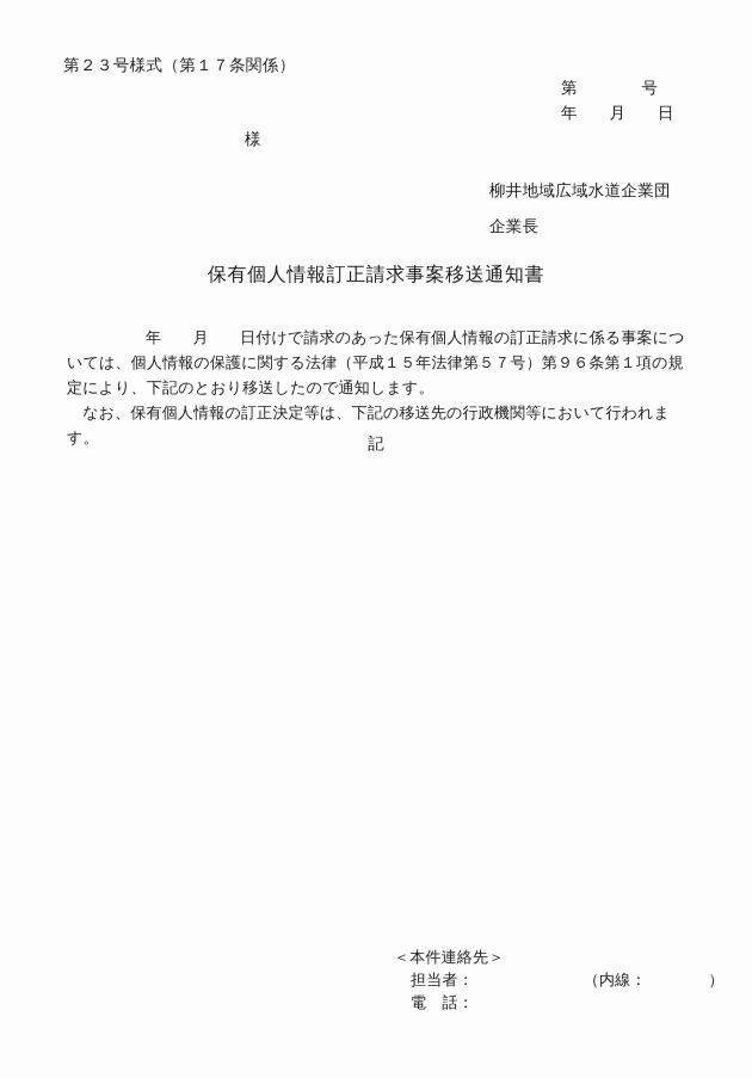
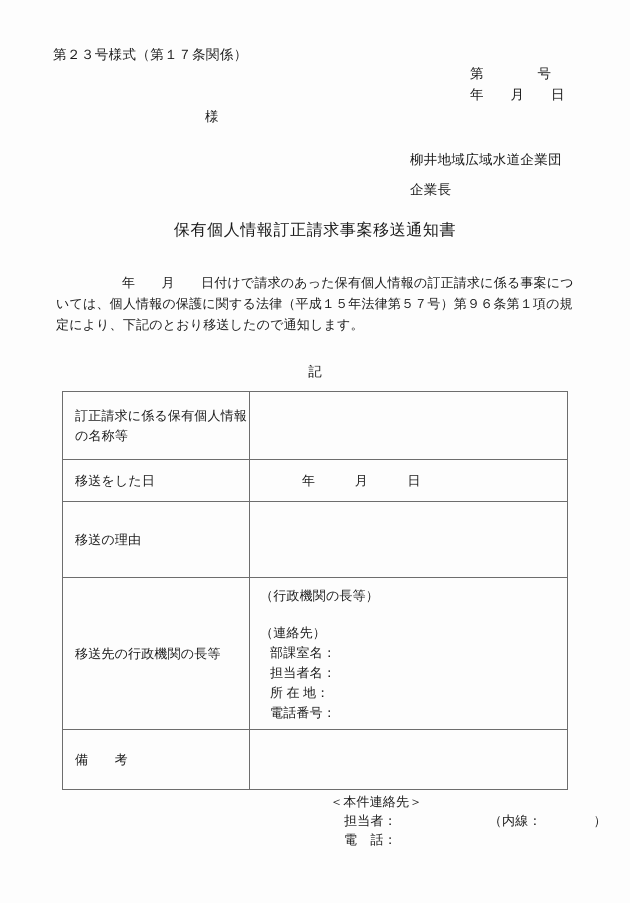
  第２３号様式（第１７条関係）
  第 号
  年 月 日
  様
  柳井地域広域水道企業団
  企業長
  保有個人情報訂正請求事案移送通知書
  年 月 日付けで請求のあった保有個人情報の訂正請求に係る事案については、個人情報の保護に関する法律（平成１５年法律第５７号）第９６条第１項の規定により、下記のとおり移送したので通知します。
- なお、保有個人情報の訂正決定等は、下記の移送先の行政機関等において行われます。
  記
+ 訂正請求に係る保有個人情報 の名称等
+ 移送をした日	年 月 日
+ 移送の理由
+ 移送先の行政機関の長等	（行政機関の長等） （連絡先） 部課室名： 担当者名： 所 在 地： 電話番号：
+ 備 考
  ＜本件連絡先＞
  担当者： （内線： ）
  電 話：
